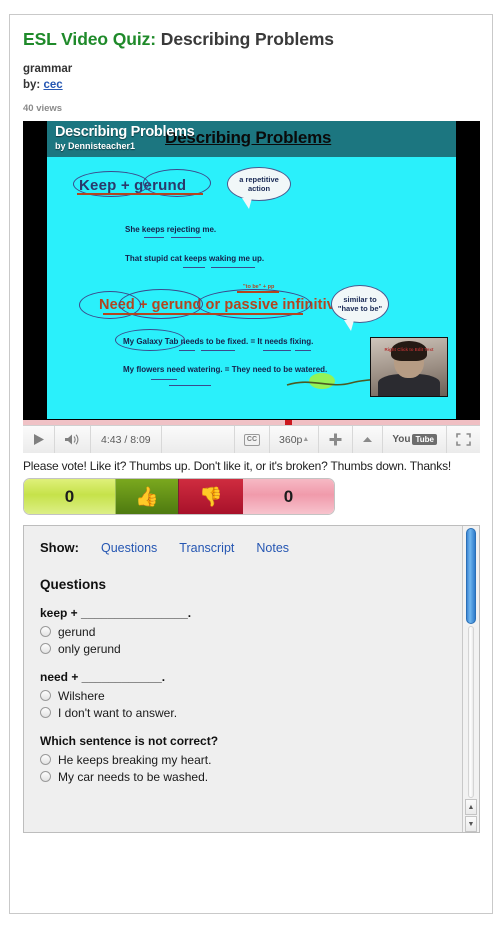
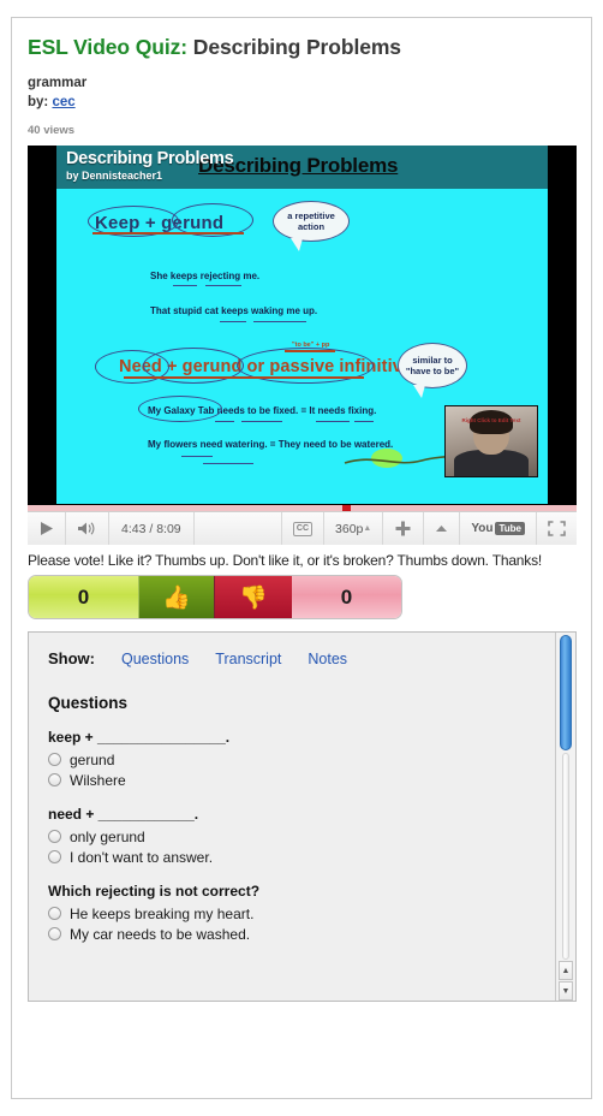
  ESL Video Quiz: Describing Problems
  grammar
  by: cec
  40 views
  Describing Problems
  Describing Problems
  by Dennisteacher1
  Keep + gerund
  a repetitive action
  She keeps rejecting me.
  That stupid cat keeps waking me up.
  Need + gerund or passive infiniti
  similar to "have to be"
  My Galaxy Tab needs to be fixed. = It needs fixing.
  My flowers need watering. = They need to be watered.
  4:43 / 8:09
  360p
  You
  Tube
  Please vote! Like it? Thumbs up. Don't like it, or it's broken? Thumbs down. Thanks!
  0
  👍
  👎
  0
  Show:
  Questions
  Transcript
  Notes
  Questions
  keep + ________________.
  gerund
- only gerund
+ Wilshere
  need + ____________.
- Wilshere
+ only gerund
  I don't want to answer.
- Which sentence is not correct?
+ Which rejecting is not correct?
  He keeps breaking my heart.
  My car needs to be washed.
